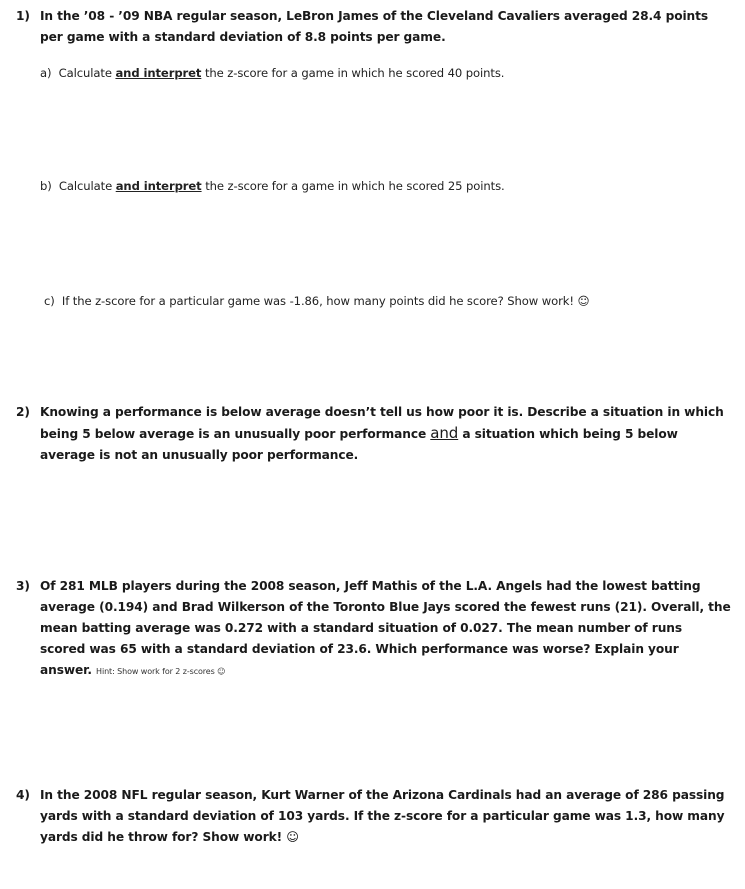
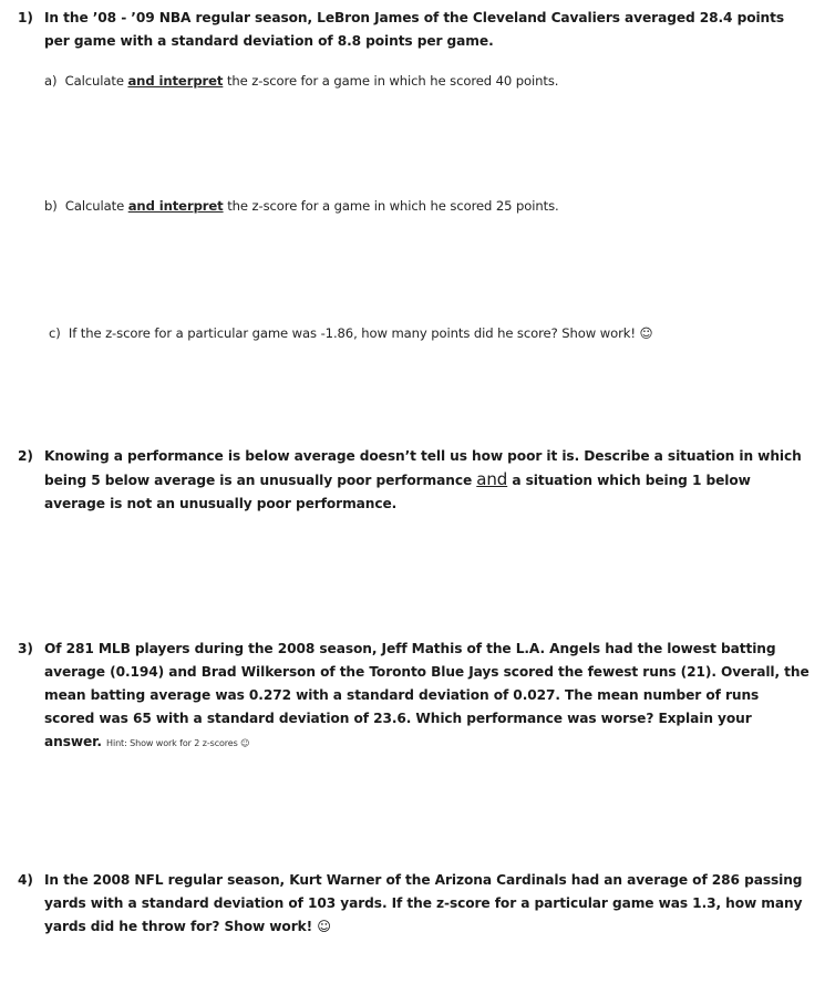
  1)
  In the ’08 - ’09 NBA regular season, LeBron James of the Cleveland Cavaliers averaged 28.4 points per game with a standard deviation of 8.8 points per game.
  a) Calculate and interpret the z-score for a game in which he scored 40 points.
  b) Calculate and interpret the z-score for a game in which he scored 25 points.
  c) If the z-score for a particular game was -1.86, how many points did he score? Show work! ☺
  2)
- Knowing a performance is below average doesn’t tell us how poor it is. Describe a situation in which being 5 below average is an unusually poor performance and a situation which being 5 below average is not an unusually poor performance.
+ Knowing a performance is below average doesn’t tell us how poor it is. Describe a situation in which being 5 below average is an unusually poor performance and a situation which being 1 below average is not an unusually poor performance.
  3)
- Of 281 MLB players during the 2008 season, Jeff Mathis of the L.A. Angels had the lowest batting average (0.194) and Brad Wilkerson of the Toronto Blue Jays scored the fewest runs (21). Overall, the mean batting average was 0.272 with a standard situation of 0.027. The mean number of runs scored was 65 with a standard deviation of 23.6. Which performance was worse? Explain your answer. Hint: Show work for 2 z-scores ☺
+ Of 281 MLB players during the 2008 season, Jeff Mathis of the L.A. Angels had the lowest batting average (0.194) and Brad Wilkerson of the Toronto Blue Jays scored the fewest runs (21). Overall, the mean batting average was 0.272 with a standard deviation of 0.027. The mean number of runs scored was 65 with a standard deviation of 23.6. Which performance was worse? Explain your answer. Hint: Show work for 2 z-scores ☺
  4)
  In the 2008 NFL regular season, Kurt Warner of the Arizona Cardinals had an average of 286 passing yards with a standard deviation of 103 yards. If the z-score for a particular game was 1.3, how many yards did he throw for? Show work! ☺
